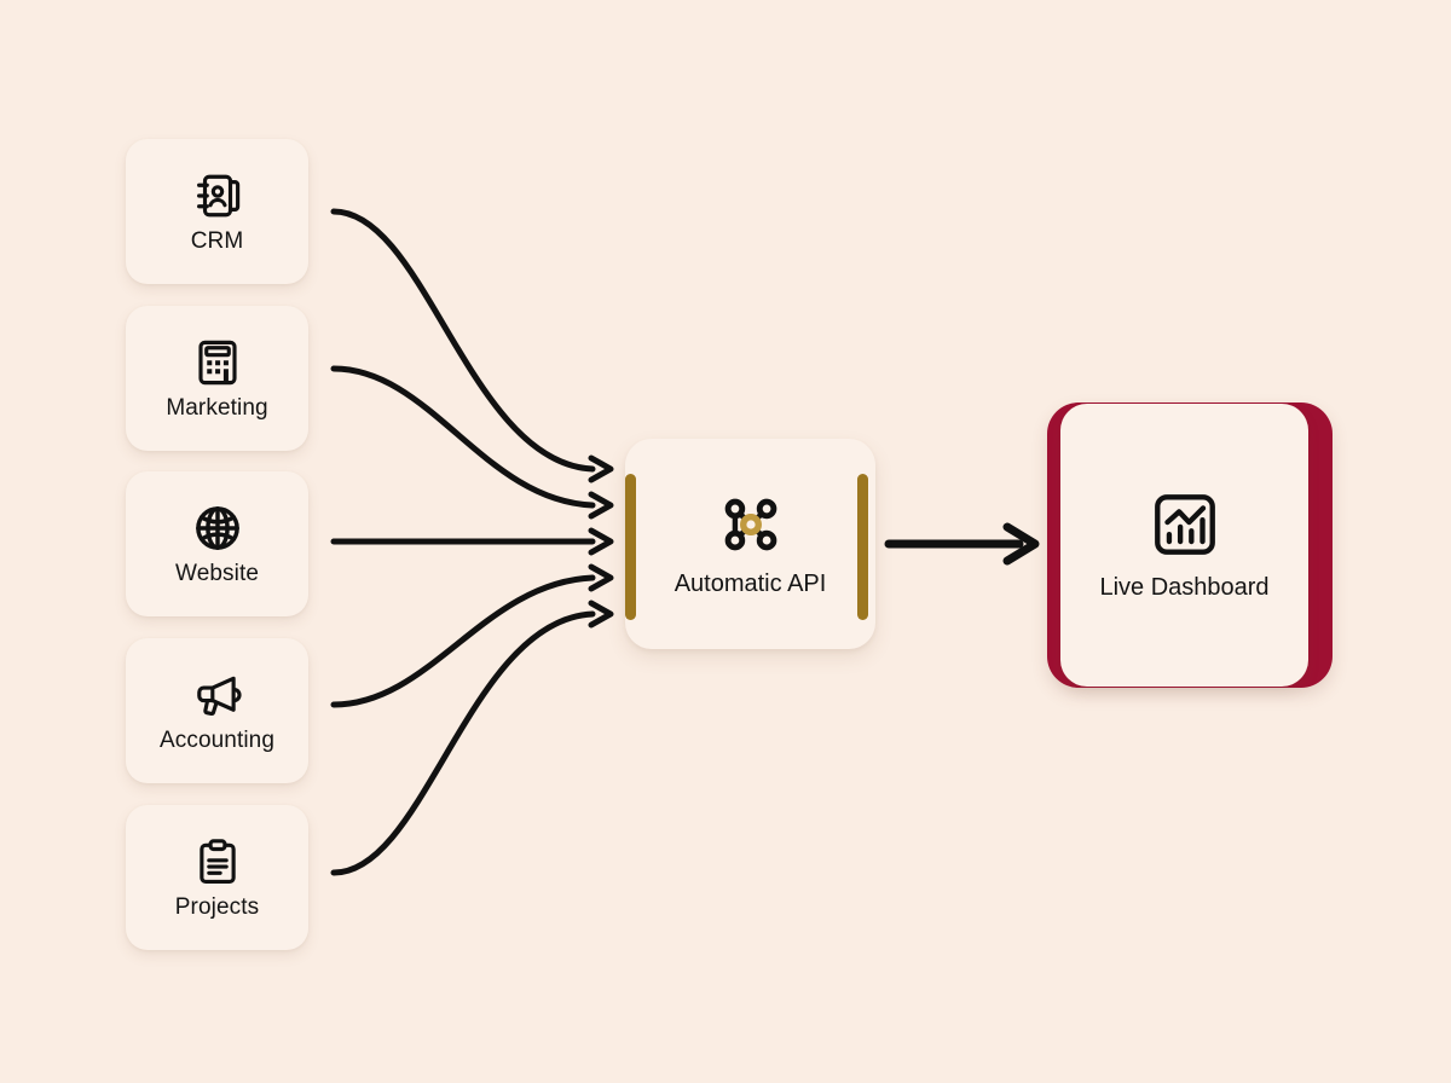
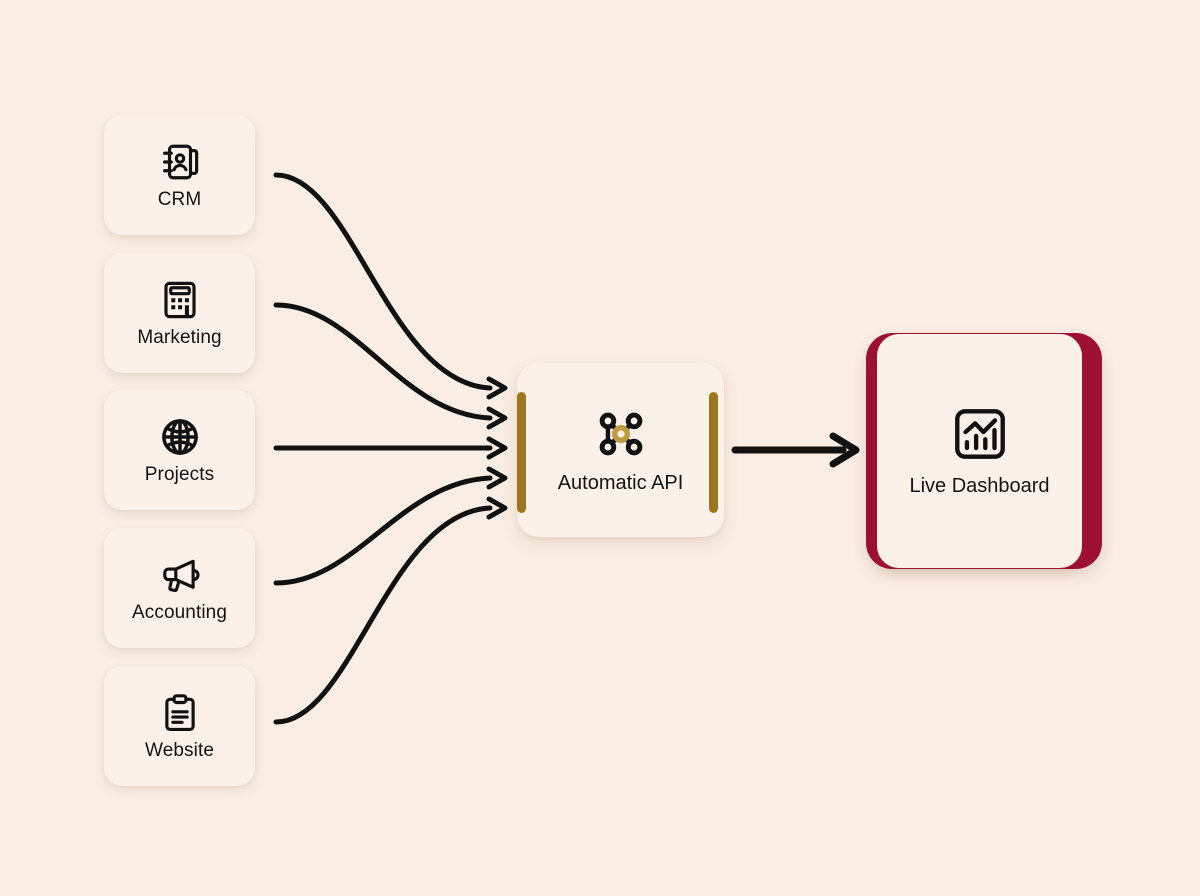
  CRM
  Marketing
- Website
+ Projects
  Accounting
- Projects
+ Website
  Automatic API
  Live Dashboard
